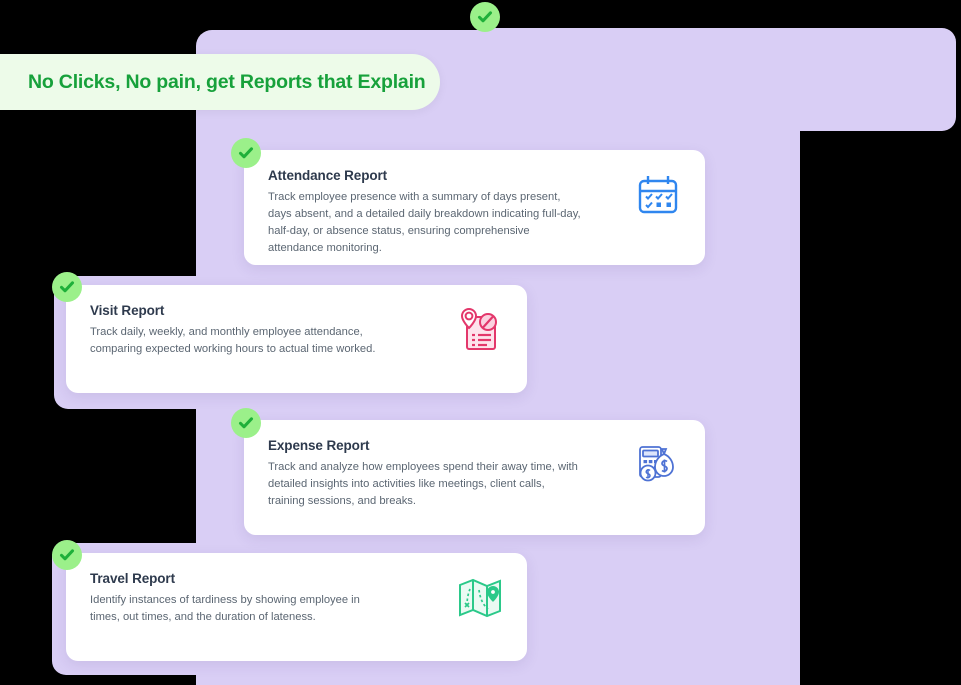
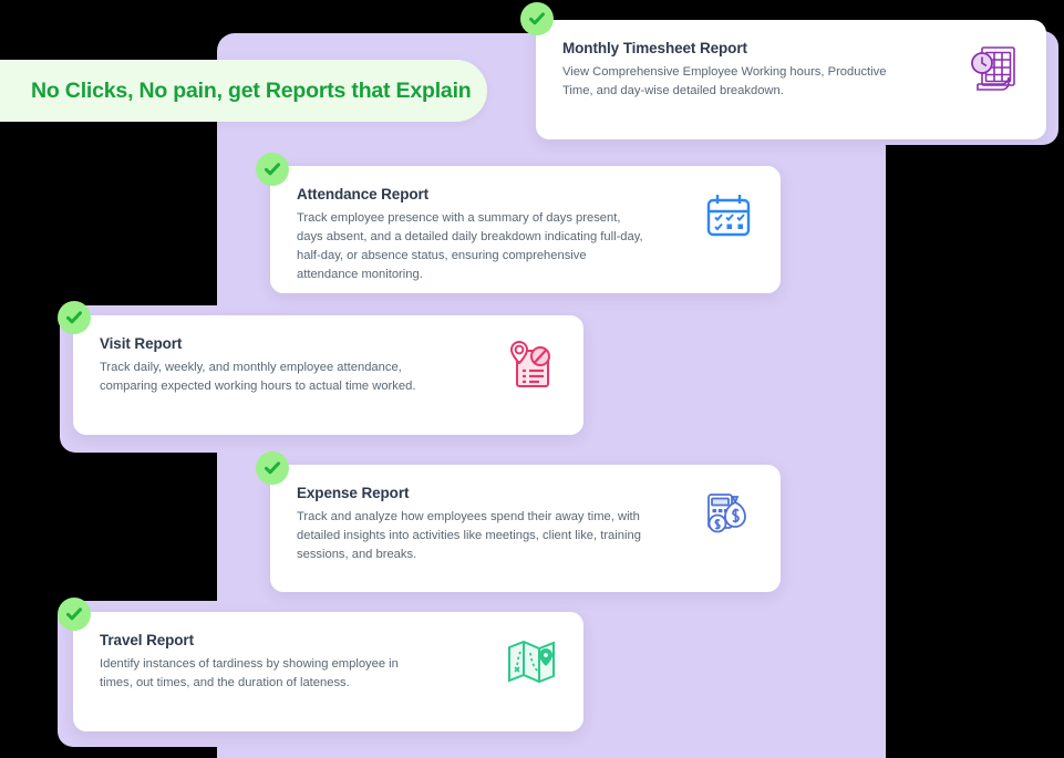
  No Clicks, No pain, get Reports that Explain
+ Monthly Timesheet Report
+ View Comprehensive Employee Working hours, Productive Time, and day-wise detailed breakdown.
  Attendance Report
  Track employee presence with a summary of days present, days absent, and a detailed daily breakdown indicating full-day, half-day, or absence status, ensuring comprehensive attendance monitoring.
  Visit Report
  Track daily, weekly, and monthly employee attendance, comparing expected working hours to actual time worked.
  Expense Report
- Track and analyze how employees spend their away time, with detailed insights into activities like meetings, client calls, training sessions, and breaks.
+ Track and analyze how employees spend their away time, with detailed insights into activities like meetings, client like, training sessions, and breaks.
  Travel Report
  Identify instances of tardiness by showing employee in times, out times, and the duration of lateness.
